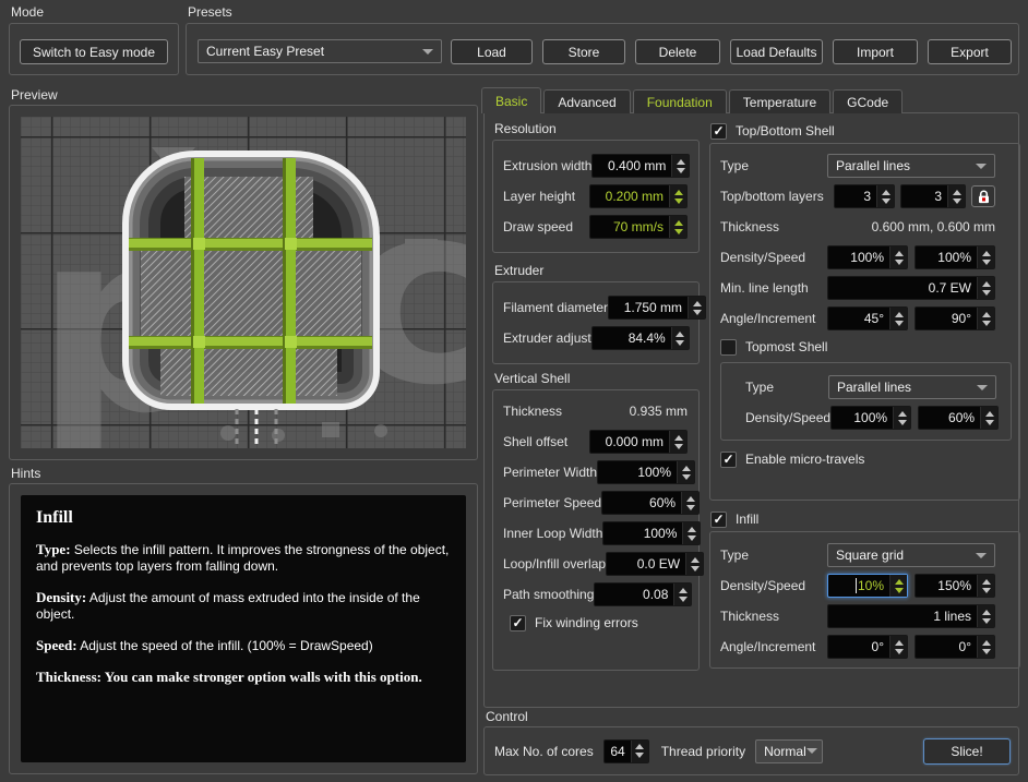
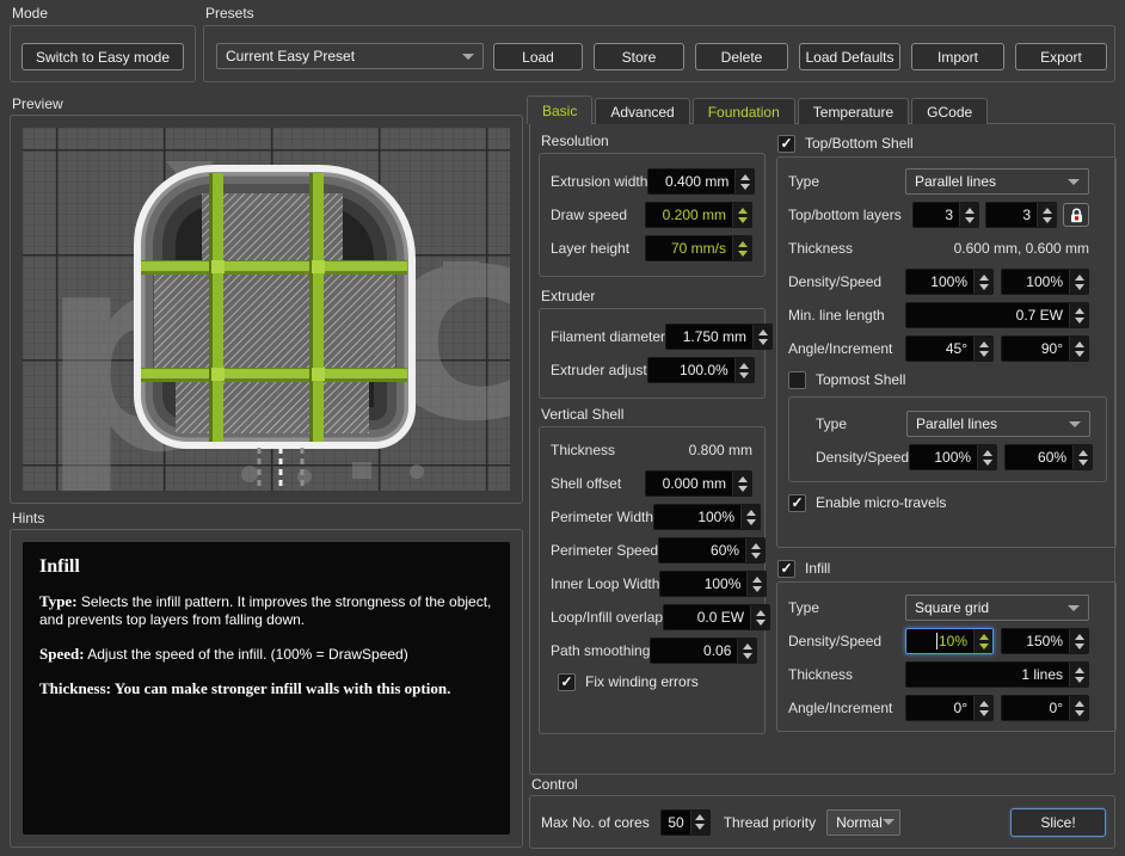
  Mode
  Switch to Easy mode
  Presets
  Current Easy Preset
  Load
  Store
  Delete
  Load Defaults
  Import
  Export
  Preview
  c
  Hints
  Infill
  Type: Selects the infill pattern. It improves the strongness of the object, and prevents top layers from falling down.
- Density: Adjust the amount of mass extruded into the inside of the object.
  Speed: Adjust the speed of the infill. (100% = DrawSpeed)
- Thickness: You can make stronger option walls with this option.
+ Thickness: You can make stronger infill walls with this option.
  Basic
  Advanced
  Foundation
  Temperature
  GCode
  Resolution
  Extrusion width
  0.400 mm
- Layer height
+ Draw speed
  0.200 mm
- Draw speed
+ Layer height
  70 mm/s
  Extruder
  Filament diameter
  1.750 mm
  Extruder adjust
- 84.4%
+ 100.0%
  Vertical Shell
  Thickness
- 0.935 mm
+ 0.800 mm
  Shell offset
  0.000 mm
  Perimeter Width
  100%
  Perimeter Speed
  60%
  Inner Loop Width
  100%
  Loop/Infill overlap
  0.0 EW
  Path smoothing
- 0.08
+ 0.06
  ✓
  Fix winding errors
  ✓
  Top/Bottom Shell
  Type
  Parallel lines
  Top/bottom layers
  3
  3
  Thickness
  0.600 mm, 0.600 mm
  Density/Speed
  100%
  100%
  Min. line length
  0.7 EW
  Angle/Increment
  45°
  90°
  Topmost Shell
  Type
  Parallel lines
  Density/Speed
  100%
  60%
  ✓
  Enable micro-travels
  ✓
  Infill
  Type
  Square grid
  Density/Speed
  10%
  150%
  Thickness
  1 lines
  Angle/Increment
  0°
  0°
  Control
  Max No. of cores
- 64
+ 50
  Thread priority
  Normal
  Slice!
